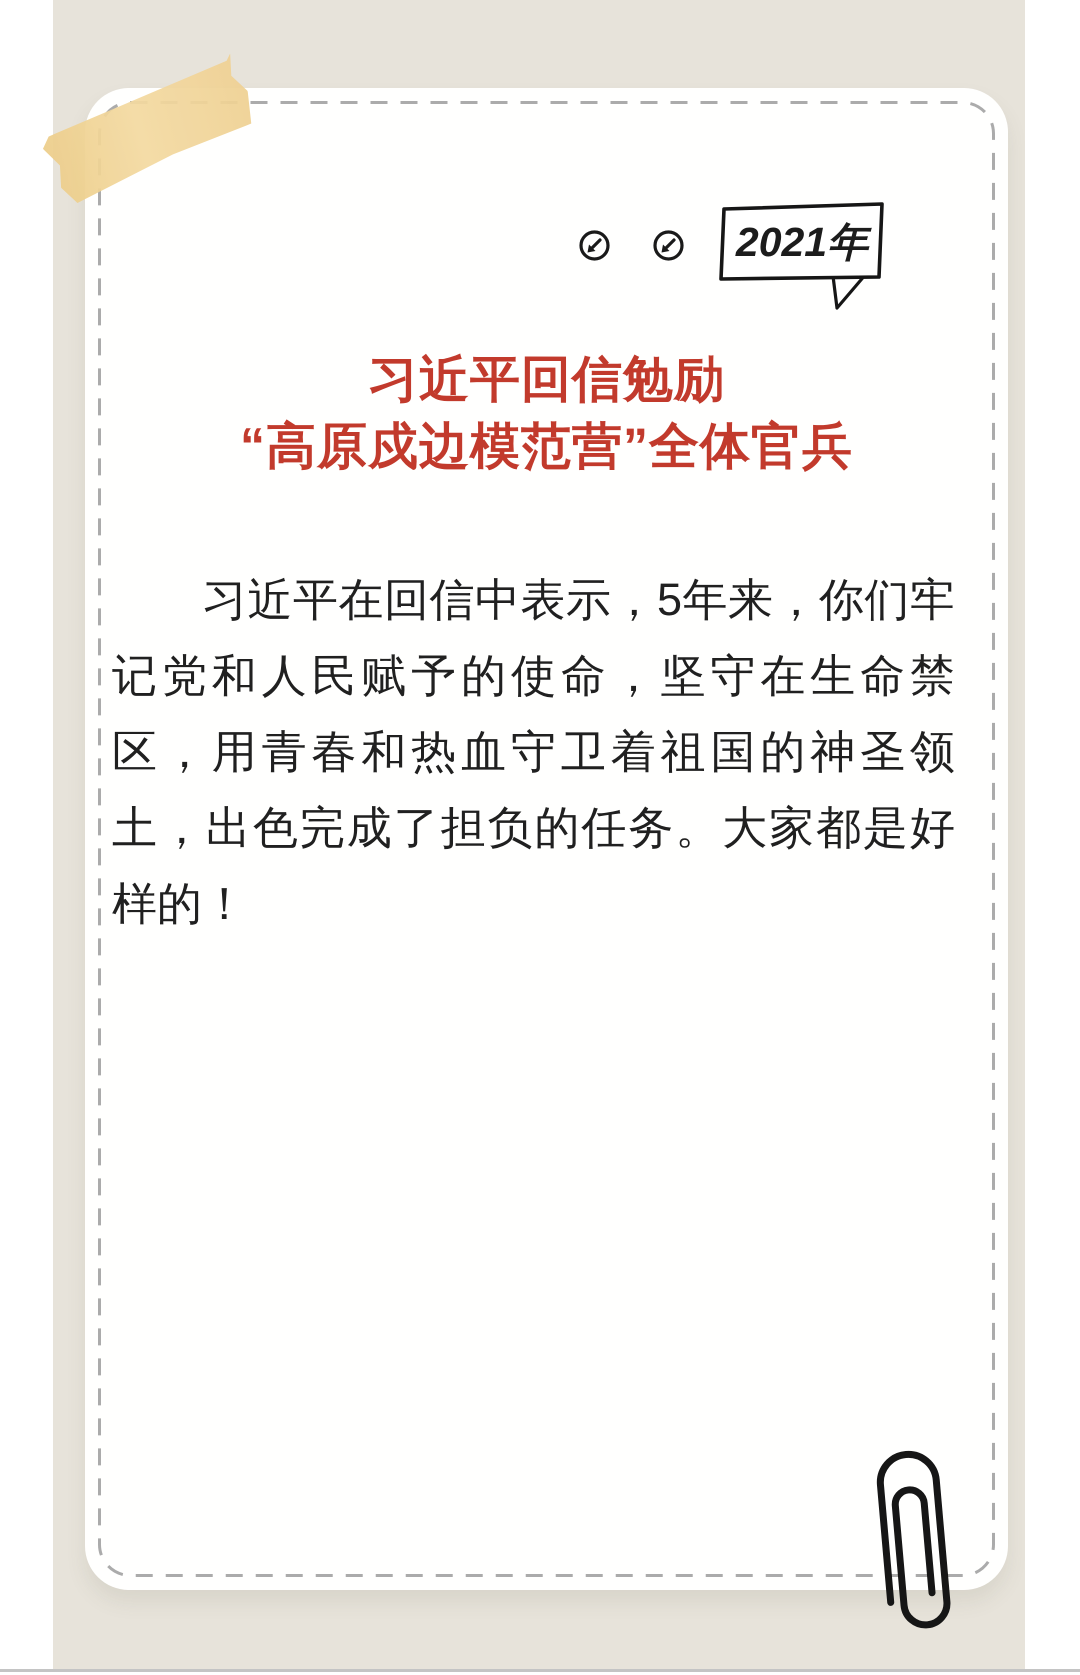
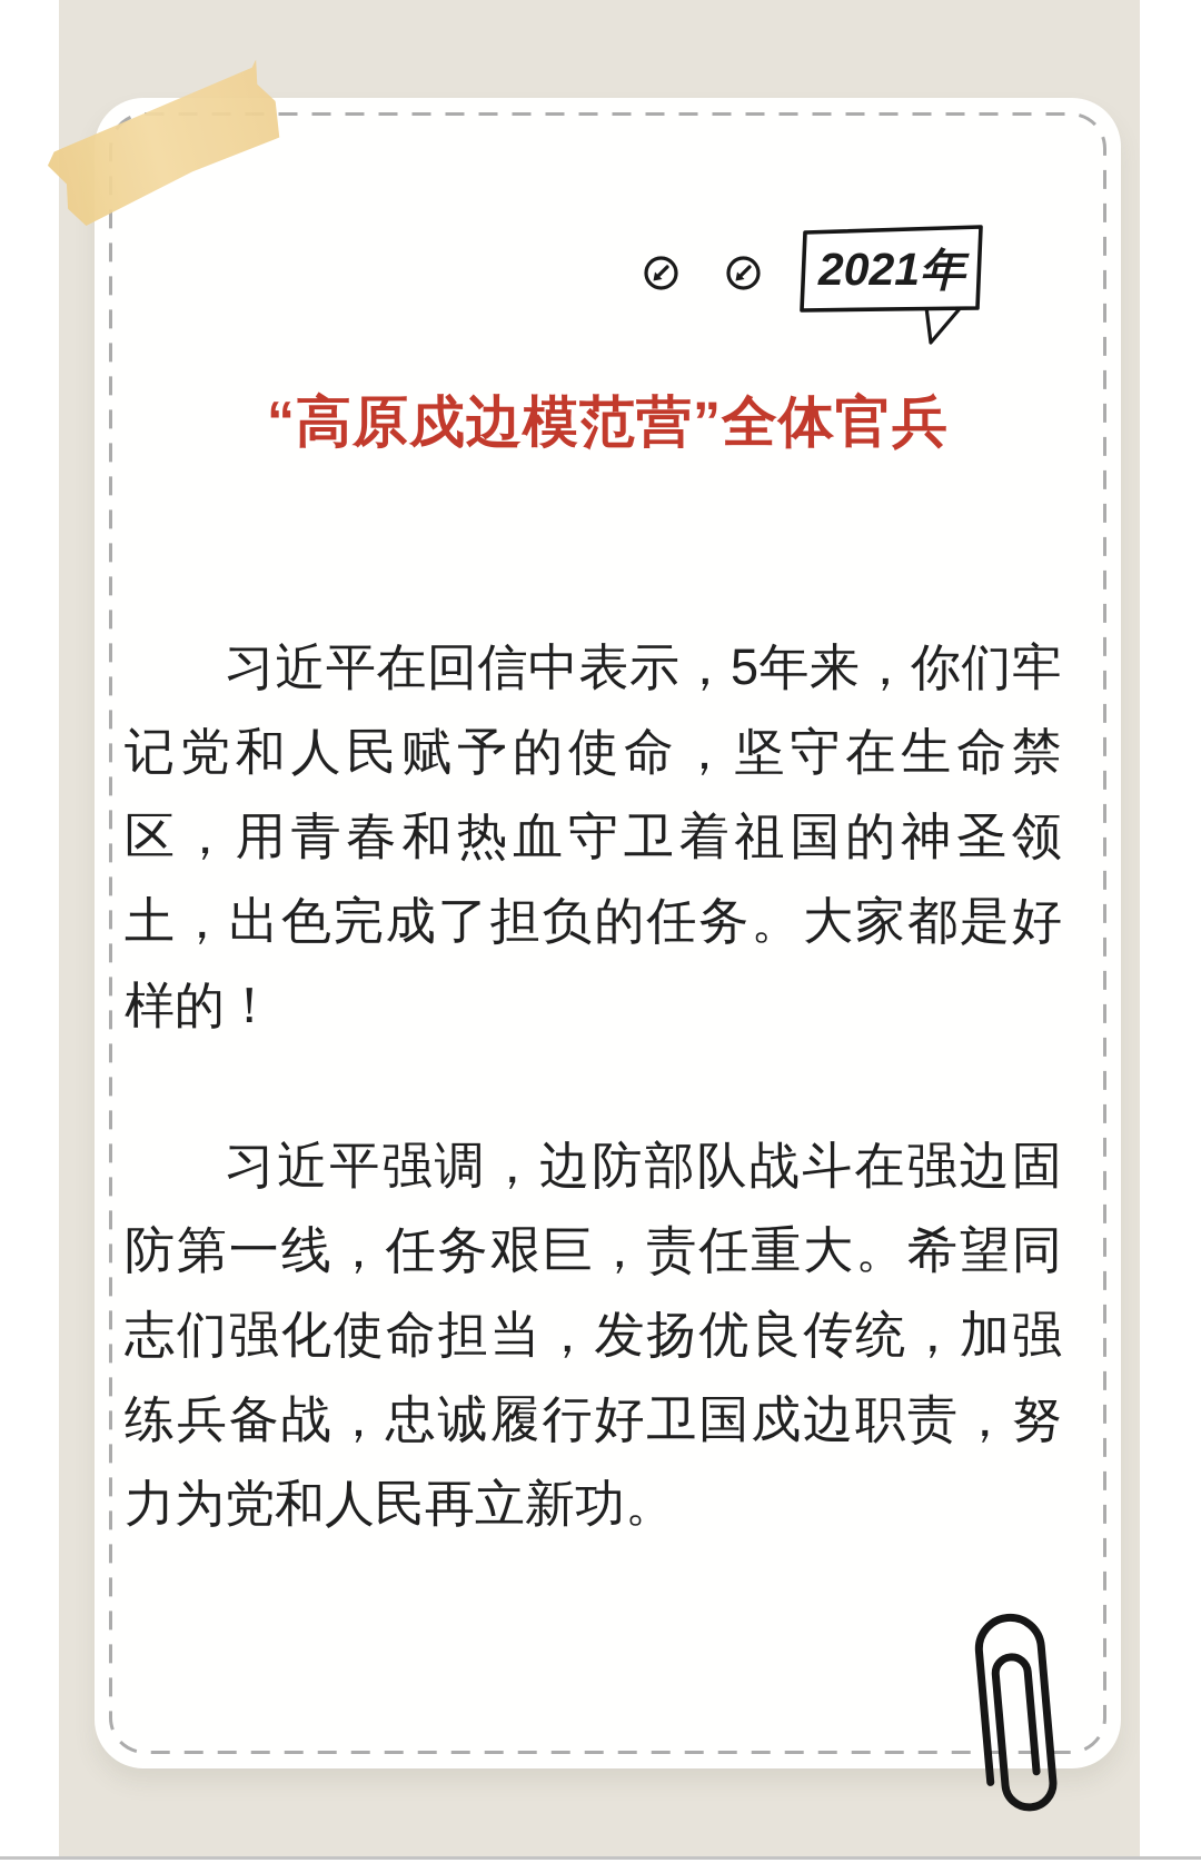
  2021年
- 习近平回信勉励
  “高原戍边模范营”全体官兵
  习近平在回信中表示，5年来，你们牢记党和人民赋予的使命，坚守在生命禁区，用青春和热血守卫着祖国的神圣领土，出色完成了担负的任务。大家都是好样的！
+ 习近平强调，边防部队战斗在强边固防第一线，任务艰巨，责任重大。希望同志们强化使命担当，发扬优良传统，加强练兵备战，忠诚履行好卫国戍边职责，努力为党和人民再立新功。
